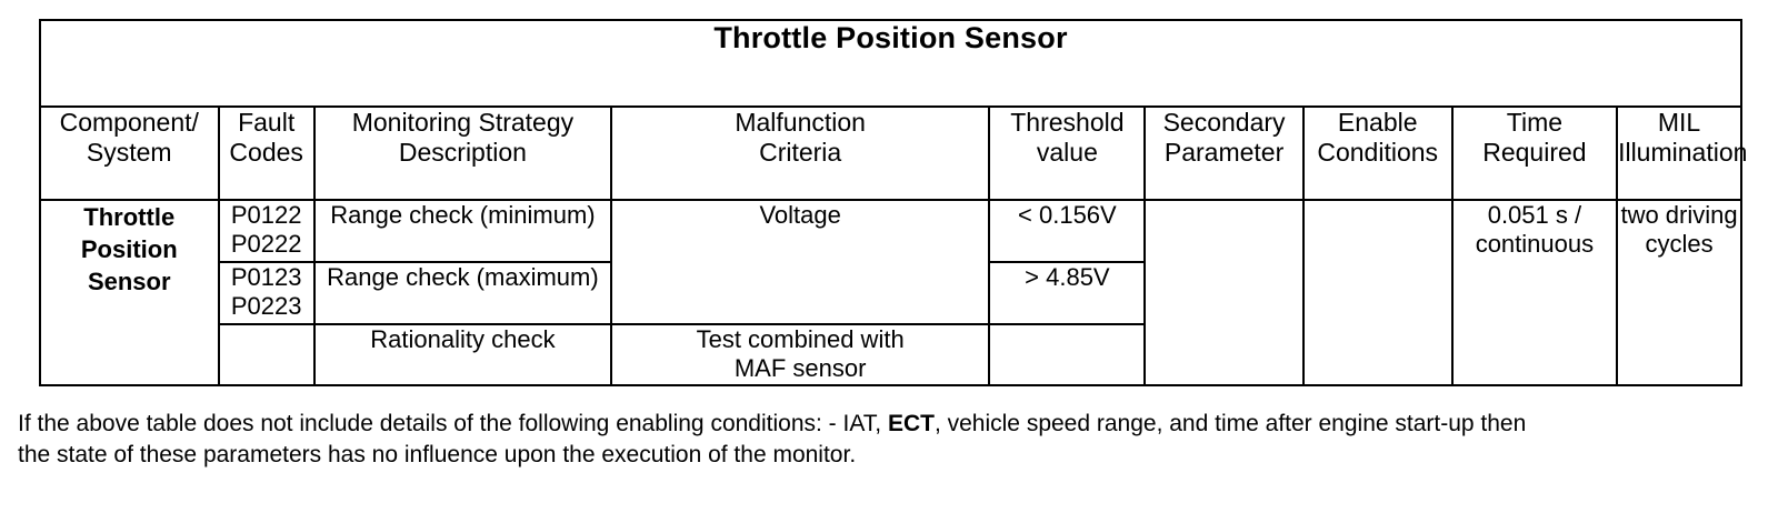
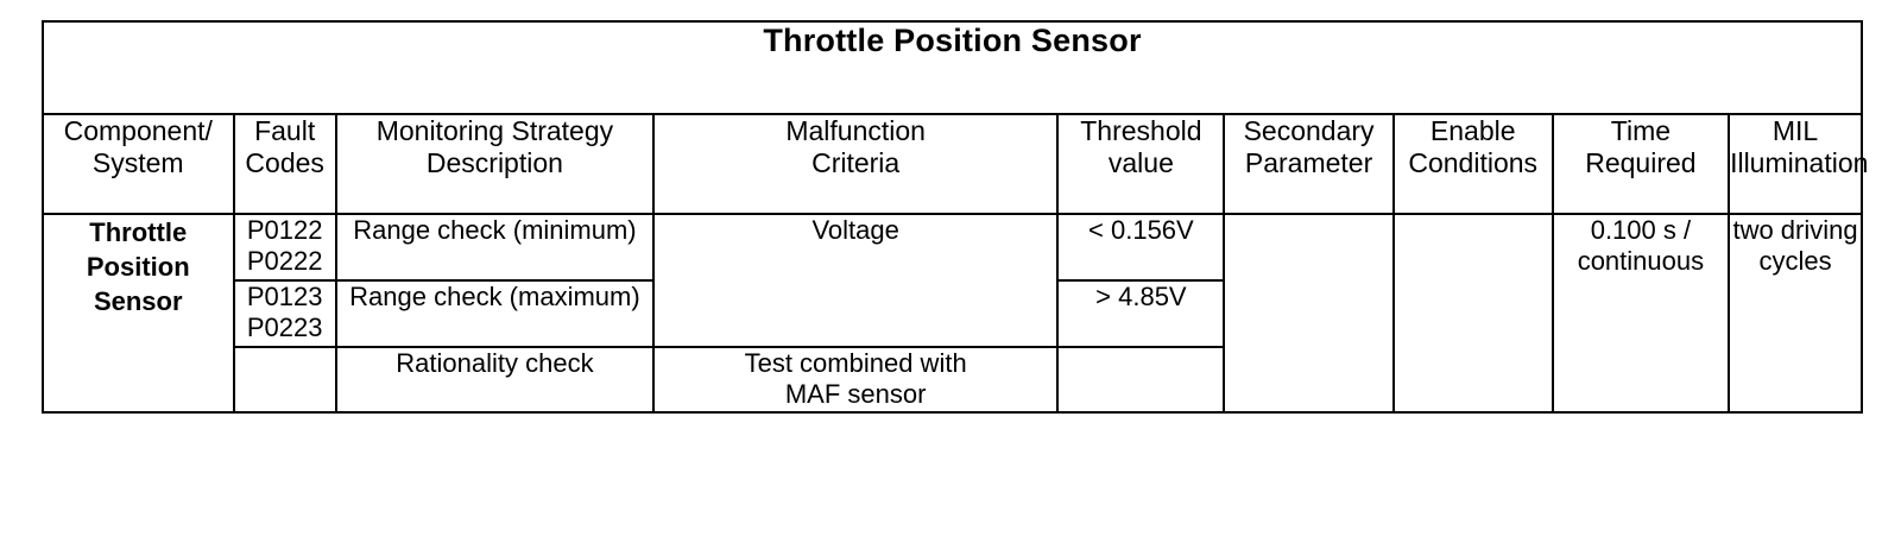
  Throttle Position Sensor
  Component/ System	Fault Codes	Monitoring Strategy Description	Malfunction Criteria	Threshold value	Secondary Parameter	Enable Conditions	Time Required	MIL Illumination
- Throttle Position Sensor	P0122 P0222	Range check (minimum)	Voltage	< 0.156V			0.051 s / continuous	two driving cycles
+ Throttle Position Sensor	P0122 P0222	Range check (minimum)	Voltage	< 0.156V			0.100 s / continuous	two driving cycles
  P0123 P0223	Range check (maximum)	> 4.85V
  	Rationality check	Test combined with MAF sensor
- If the above table does not include details of the following enabling conditions: - IAT, ECT, vehicle speed range, and time after engine start-up then
- the state of these parameters has no influence upon the execution of the monitor.
